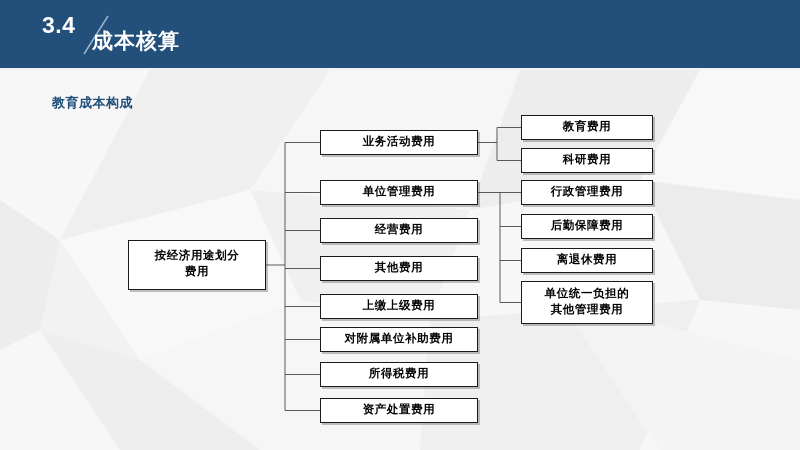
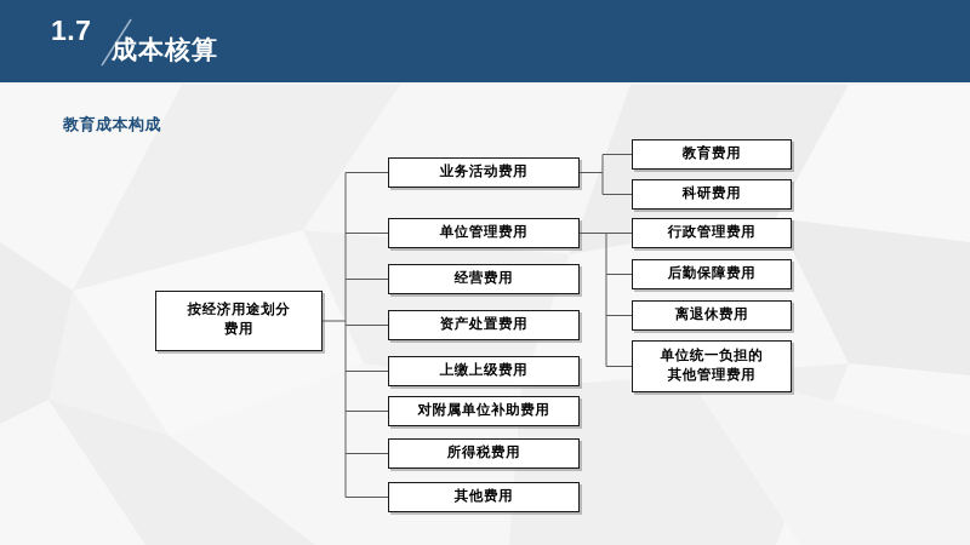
- 3.4
+ 1.7
  成本核算
  教育成本构成
  按经济用途划分
  费用
  业务活动费用
  单位管理费用
  经营费用
- 其他费用
+ 资产处置费用
  上缴上级费用
  对附属单位补助费用
  所得税费用
- 资产处置费用
+ 其他费用
  教育费用
  科研费用
  行政管理费用
  后勤保障费用
  离退休费用
  单位统一负担的
  其他管理费用
